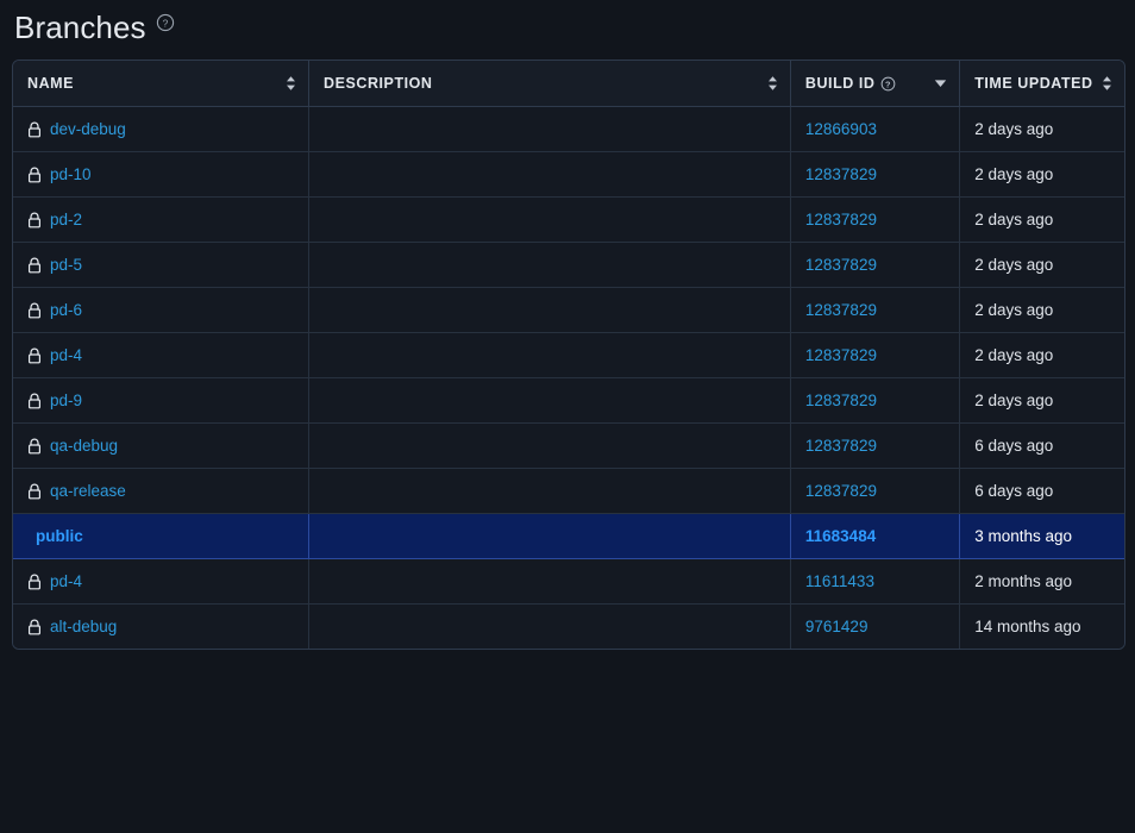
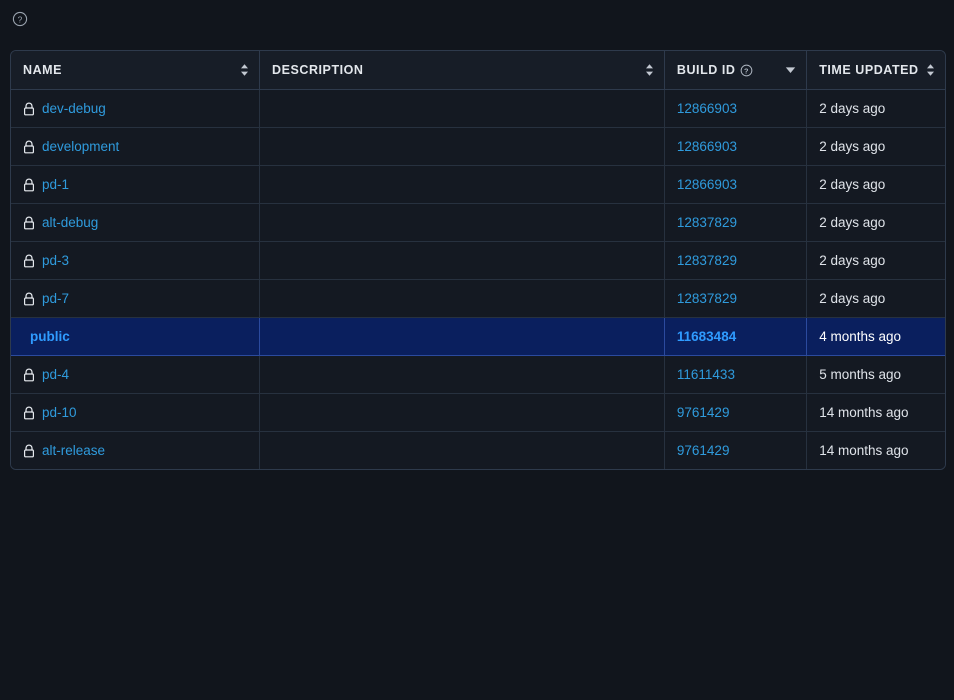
- Branches
  ?
  NAME	DESCRIPTION	BUILD ID ?	TIME UPDATED
  dev-debug		12866903	2 days ago
+ development		12866903	2 days ago
+ pd-1		12866903	2 days ago
- pd-10		12837829	2 days ago
+ alt-debug		12837829	2 days ago
- pd-2		12837829	2 days ago
+ pd-3		12837829	2 days ago
- pd-5		12837829	2 days ago
- pd-6		12837829	2 days ago
- pd-4		12837829	2 days ago
+ pd-7		12837829	2 days ago
- pd-9		12837829	2 days ago
- qa-debug		12837829	6 days ago
- qa-release		12837829	6 days ago
- public		11683484	3 months ago
+ public		11683484	4 months ago
- pd-4		11611433	2 months ago
+ pd-4		11611433	5 months ago
- alt-debug		9761429	14 months ago
+ pd-10		9761429	14 months ago
+ alt-release		9761429	14 months ago
